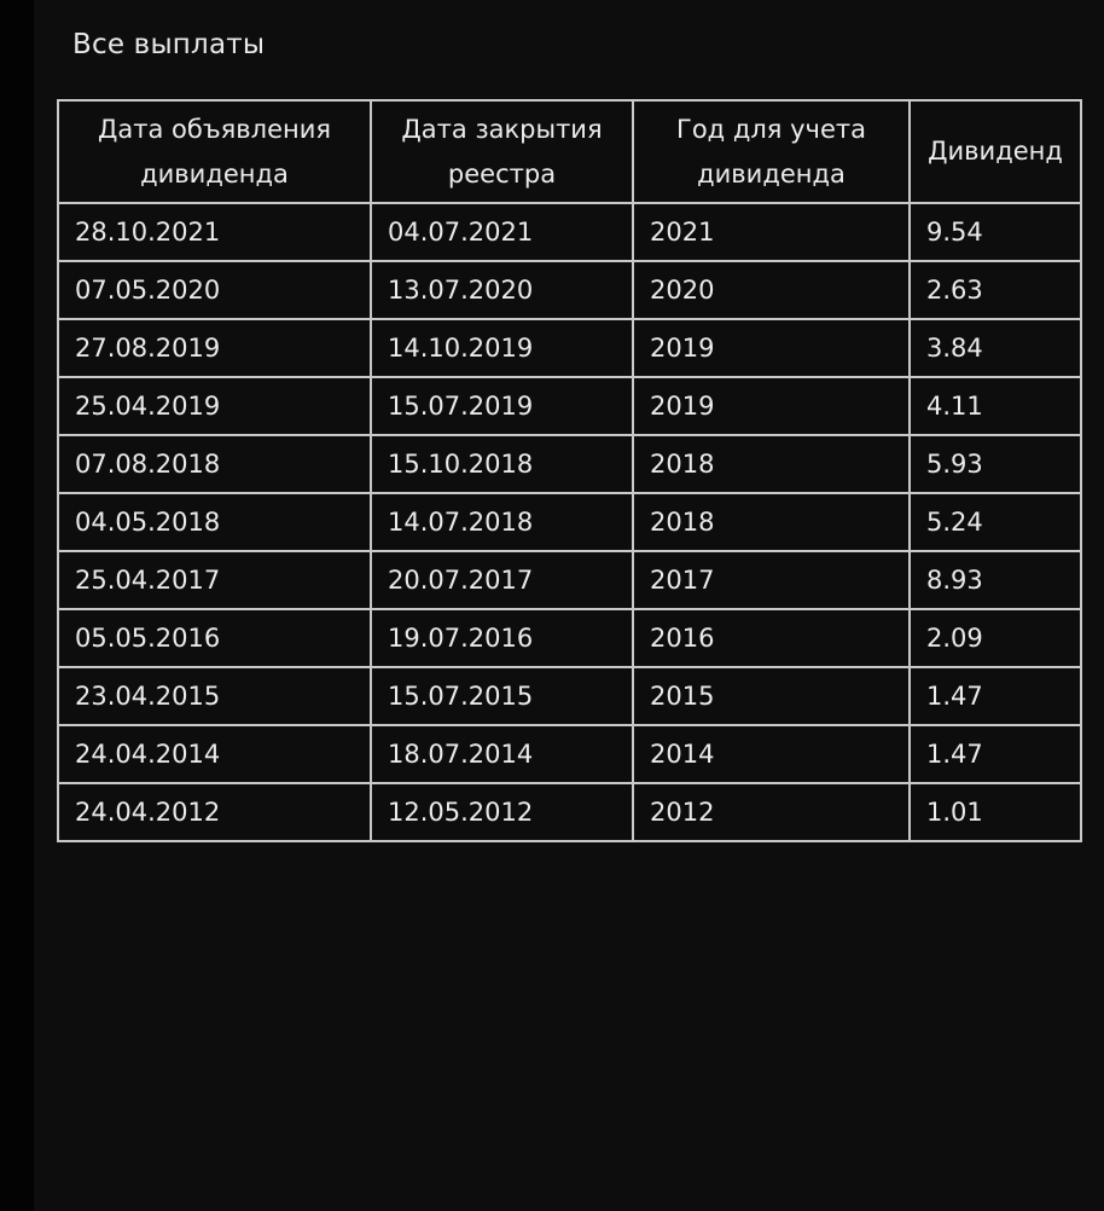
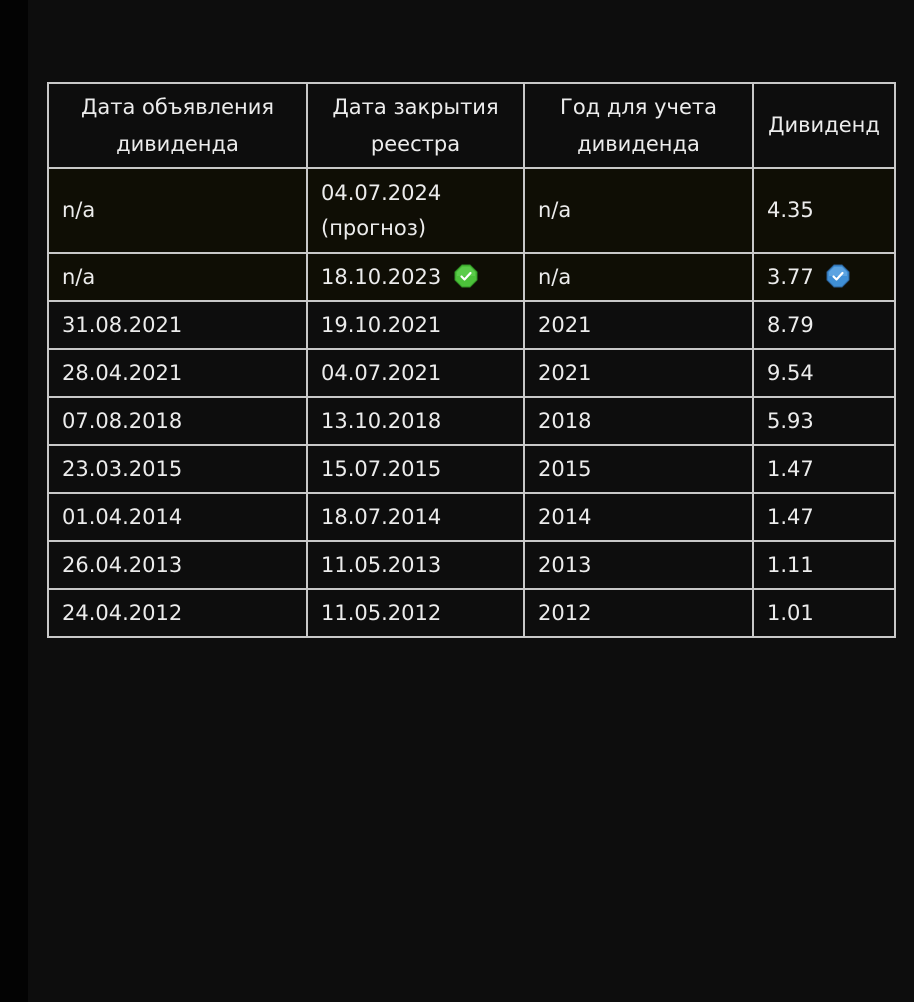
- Все выплаты
  Дата объявления дивиденда	Дата закрытия реестра	Год для учета дивиденда	Дивиденд
+ n/a	04.07.2024 (прогноз)	n/a	4.35
+ n/a	18.10.2023	n/a	3.77
+ 31.08.2021	19.10.2021	2021	8.79
- 28.10.2021	04.07.2021	2021	9.54
+ 28.04.2021	04.07.2021	2021	9.54
- 07.05.2020	13.07.2020	2020	2.63
- 27.08.2019	14.10.2019	2019	3.84
- 25.04.2019	15.07.2019	2019	4.11
- 07.08.2018	15.10.2018	2018	5.93
+ 07.08.2018	13.10.2018	2018	5.93
- 04.05.2018	14.07.2018	2018	5.24
- 25.04.2017	20.07.2017	2017	8.93
- 05.05.2016	19.07.2016	2016	2.09
- 23.04.2015	15.07.2015	2015	1.47
+ 23.03.2015	15.07.2015	2015	1.47
- 24.04.2014	18.07.2014	2014	1.47
+ 01.04.2014	18.07.2014	2014	1.47
+ 26.04.2013	11.05.2013	2013	1.11
- 24.04.2012	12.05.2012	2012	1.01
+ 24.04.2012	11.05.2012	2012	1.01
